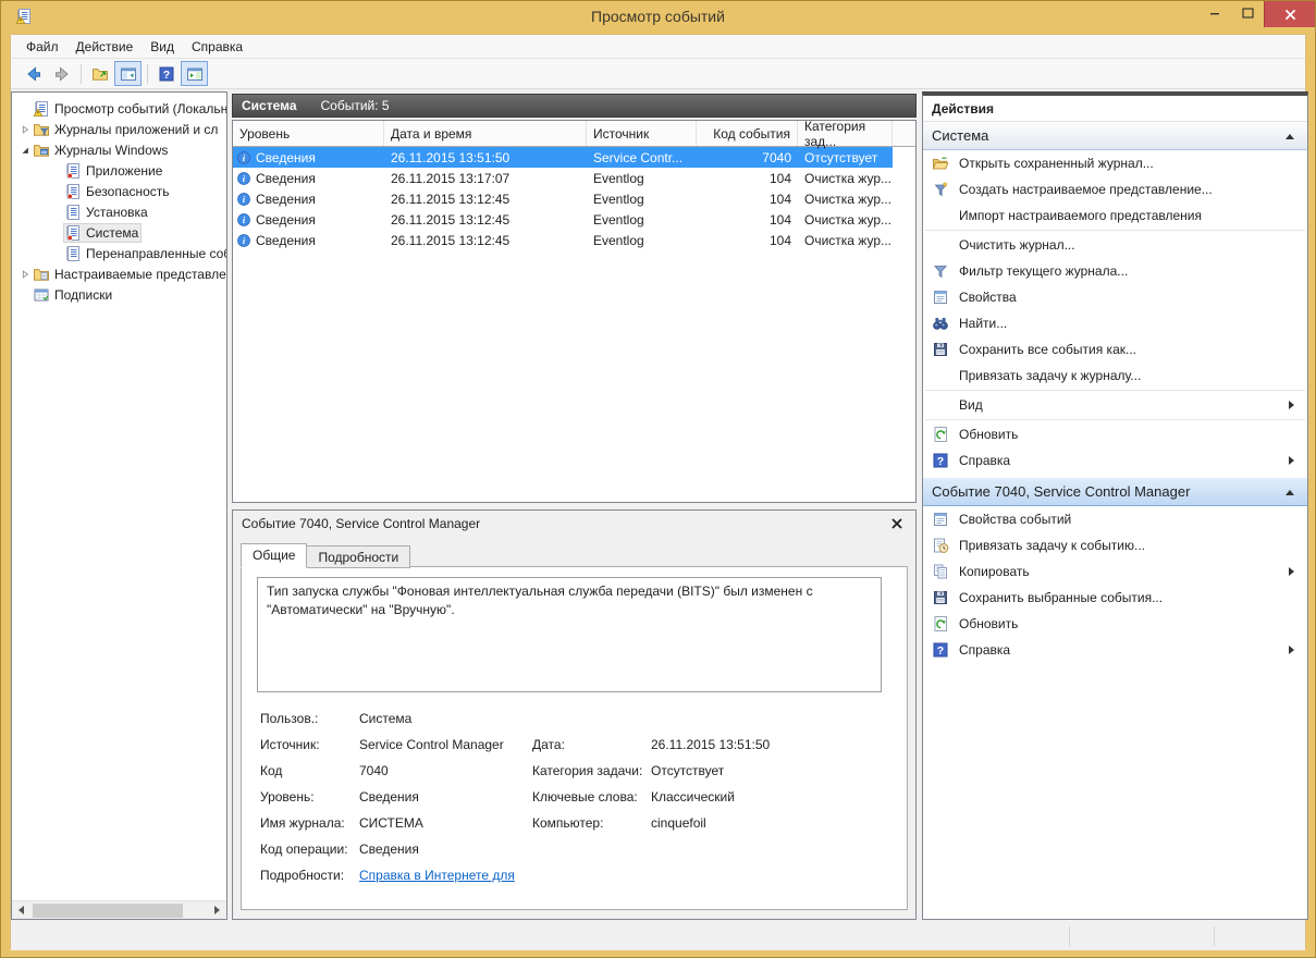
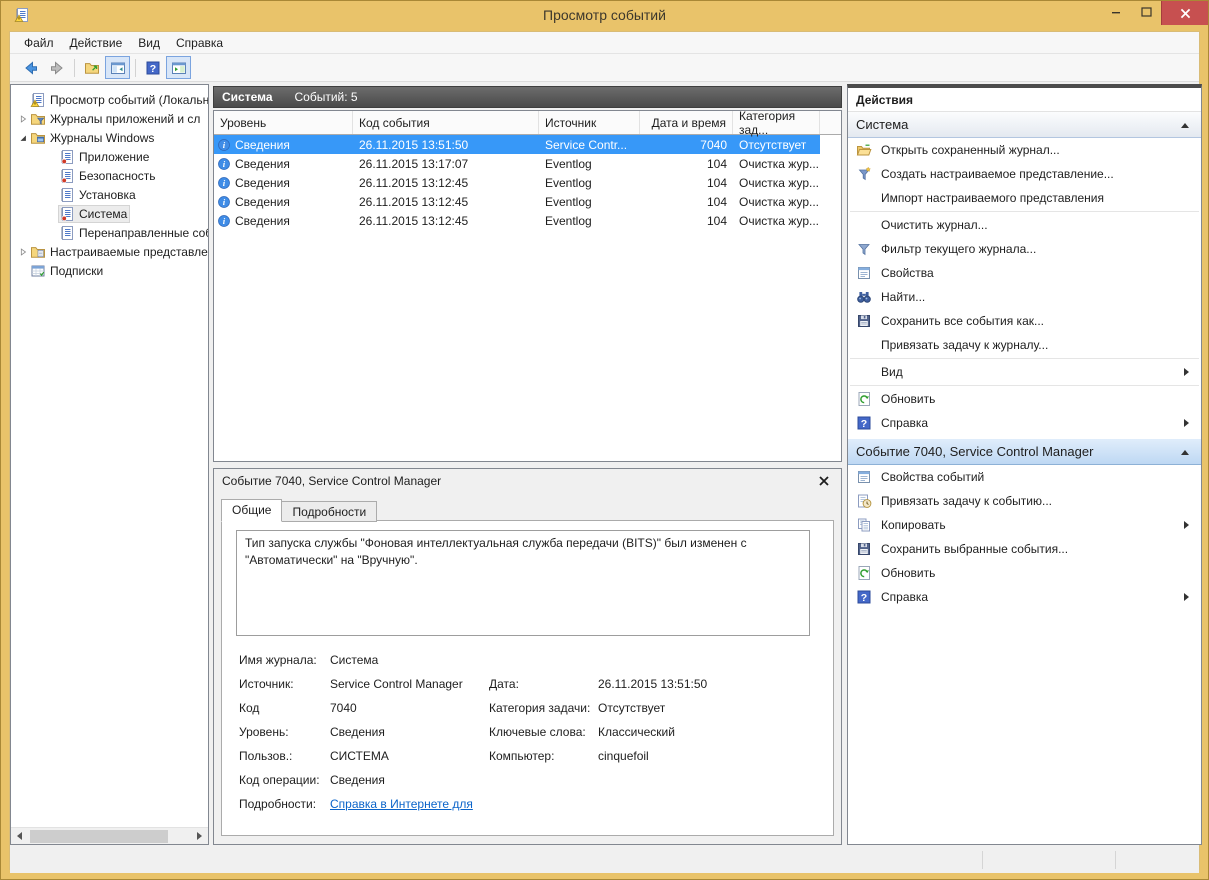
  Просмотр событий
  Файл
  Действие
  Вид
  Справка
  Просмотр событий (Локальн
  Журналы приложений и сл
  Журналы Windows
  Приложение
  Безопасность
  Установка
  Система
  Перенаправленные со
  Настраиваемые представле
  Подписки
  Система
  Событий: 5
  Уровень
- Дата и время
+ Код события
  Источник
- Код события
+ Дата и время
  Категория зад...
  Сведения
  26.11.2015 13:51:50
  Service Contr...
  7040
  Отсутствует
  Сведения
  26.11.2015 13:17:07
  Eventlog
  104
  Очистка жур...
  Сведения
  26.11.2015 13:12:45
  Eventlog
  104
  Очистка жур...
  Сведения
  26.11.2015 13:12:45
  Eventlog
  104
  Очистка жур...
  Сведения
  26.11.2015 13:12:45
  Eventlog
  104
  Очистка жур...
  Событие 7040, Service Control Manager
  Общие
  Подробности
  Тип запуска службы "Фоновая интеллектуальная служба передачи (BITS)" был изменен с "Автоматически" на "Вручную".
- Пользов.:
+ Имя журнала:
  Система
  Источник:
  Service Control Manager
  Дата:
  26.11.2015 13:51:50
  Код
  7040
  Категория задачи:
  Отсутствует
  Уровень:
  Сведения
  Ключевые слова:
  Классический
- Имя журнала:
+ Пользов.:
  СИСТЕМА
  Компьютер:
  cinquefoil
  Код операции:
  Сведения
  Подробности:
  Справка в Интернете для
  Действия
  Система
  Открыть сохраненный журнал...
  Создать настраиваемое представление...
  Импорт настраиваемого представления
  Очистить журнал...
  Фильтр текущего журнала...
  Свойства
  Найти...
  Сохранить все события как...
  Привязать задачу к журналу...
  Вид
  Обновить
  Справка
  Событие 7040, Service Control Manager
  Свойства событий
  Привязать задачу к событию...
  Копировать
  Сохранить выбранные события...
  Обновить
  Справка
